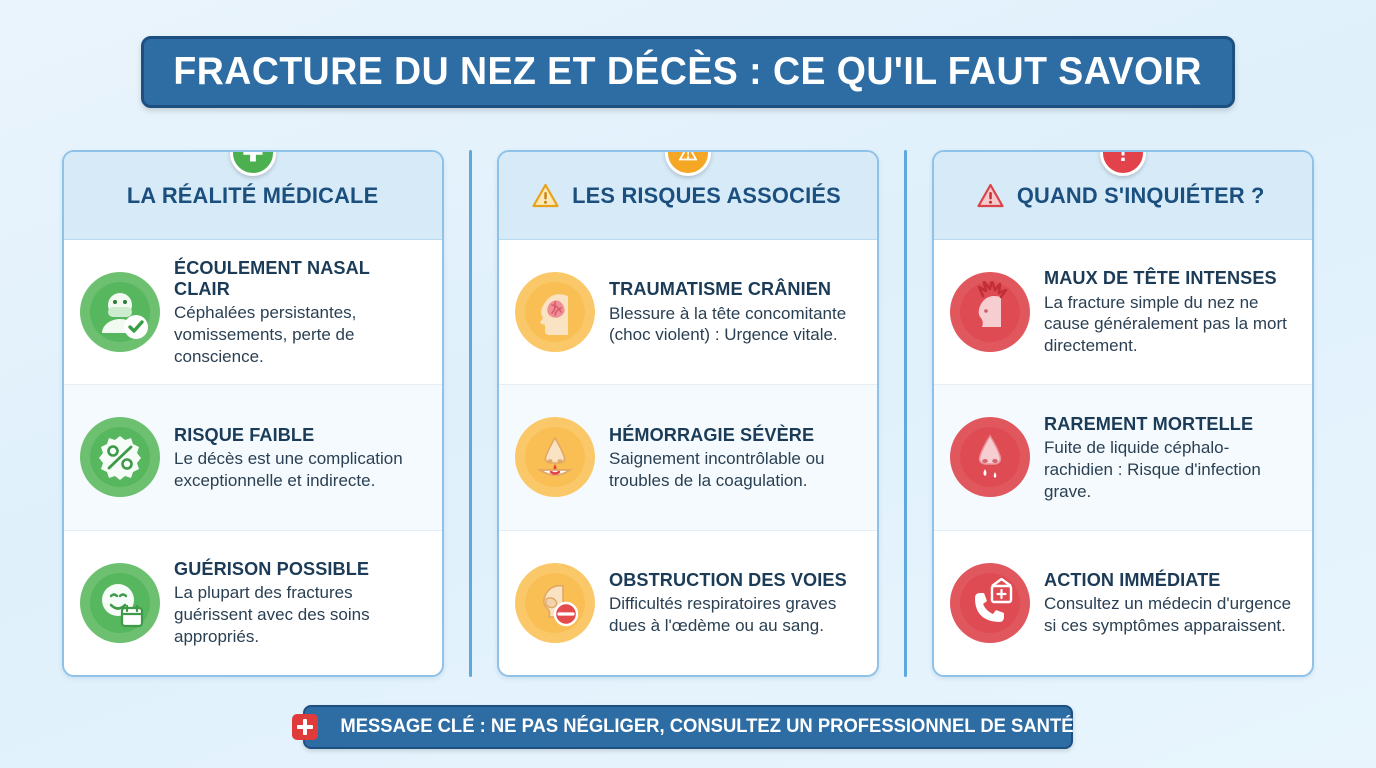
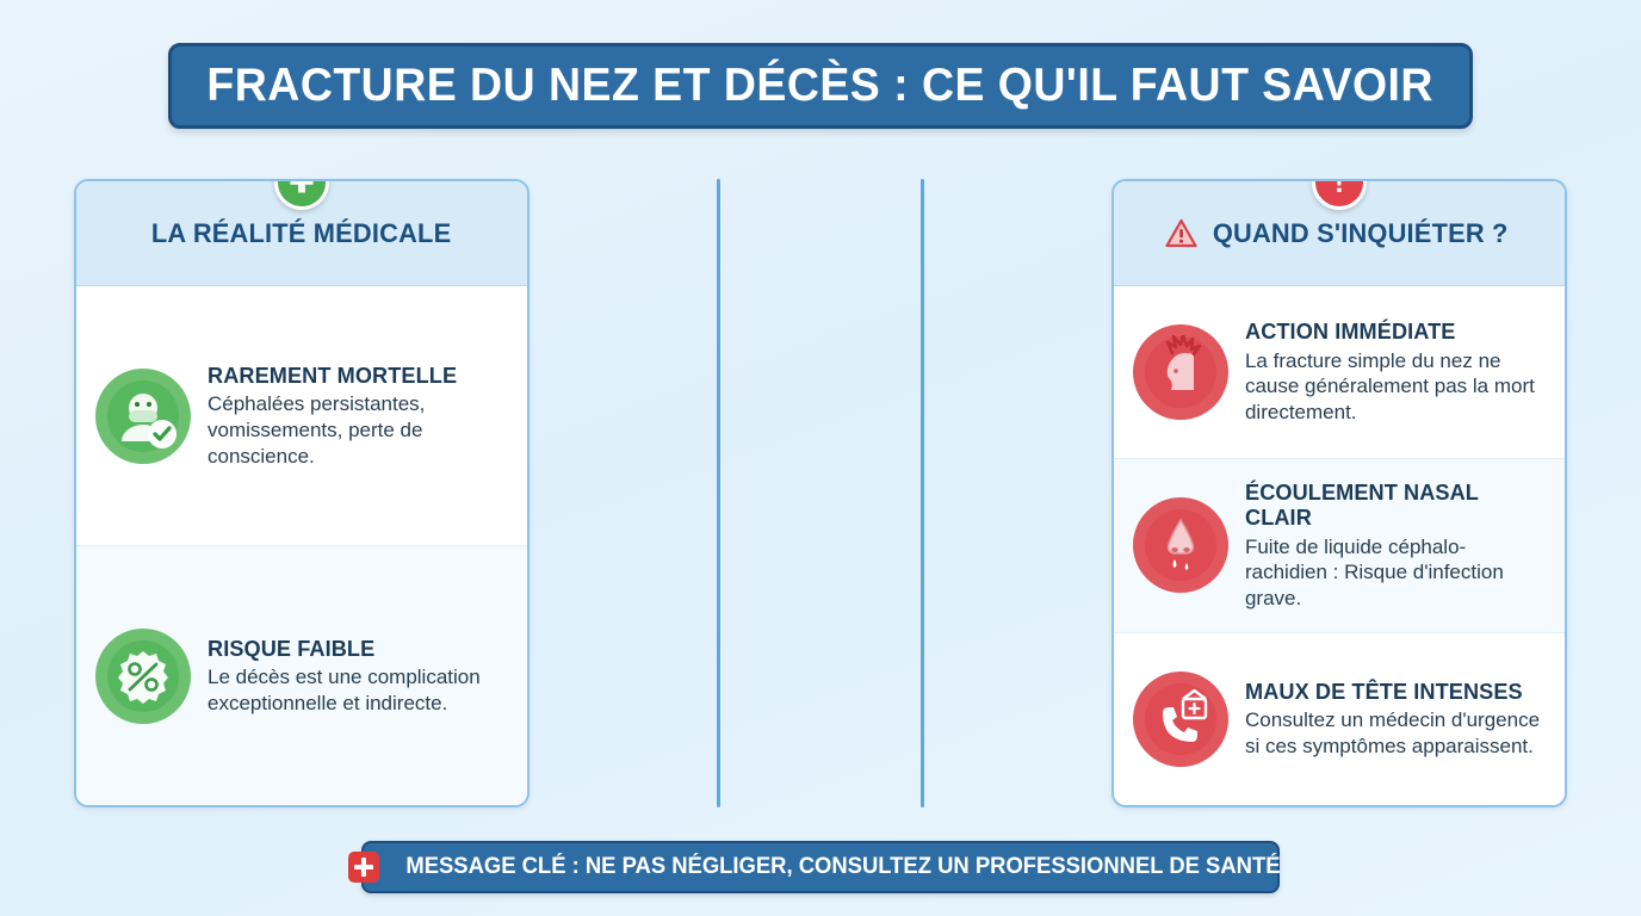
  FRACTURE DU NEZ ET DÉCÈS : CE QU'IL FAUT SAVOIR
  ✚
  LA RÉALITÉ MÉDICALE
- ÉCOULEMENT NASAL CLAIR
+ RAREMENT MORTELLE
  Céphalées persistantes, vomissements, perte de conscience.
  RISQUE FAIBLE
  Le décès est une complication exceptionnelle et indirecte.
- GUÉRISON POSSIBLE
- La plupart des fractures guérissent avec des soins appropriés.
- ⚠
- LES RISQUES ASSOCIÉS
- TRAUMATISME CRÂNIEN
- Blessure à la tête concomitante (choc violent) : Urgence vitale.
- HÉMORRAGIE SÉVÈRE
- Saignement incontrôlable ou troubles de la coagulation.
- OBSTRUCTION DES VOIES
- Difficultés respiratoires graves dues à l'œdème ou au sang.
  !
  QUAND S'INQUIÉTER ?
- MAUX DE TÊTE INTENSES
+ ACTION IMMÉDIATE
  La fracture simple du nez ne cause généralement pas la mort directement.
- RAREMENT MORTELLE
+ ÉCOULEMENT NASAL CLAIR
  Fuite de liquide céphalo-rachidien : Risque d'infection grave.
- ACTION IMMÉDIATE
+ MAUX DE TÊTE INTENSES
  Consultez un médecin d'urgence si ces symptômes apparaissent.
  MESSAGE CLÉ : NE PAS NÉGLIGER, CONSULTEZ UN PROFESSIONNEL DE SANTÉ
